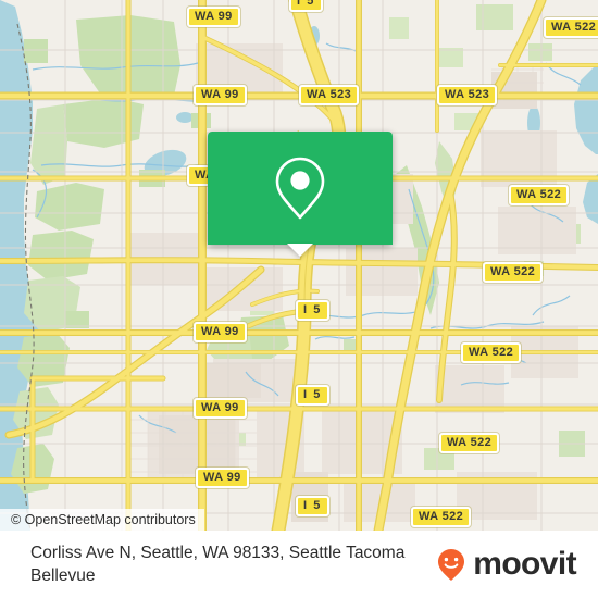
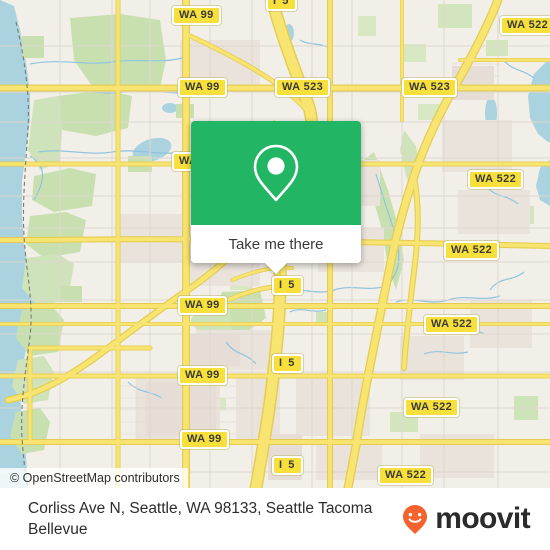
  WA 99
  I 5
  WA 522
  WA 99
  WA 523
  WA 523
  WA 522
  WA 522
  I 5
  WA 99
  WA 522
  I 5
  WA 99
  WA 522
  WA 99
  I 5
  WA 522
+ Take me there
  © OpenStreetMap contributors
  Corliss Ave N, Seattle, WA 98133, Seattle Tacoma Bellevue
  moovit
